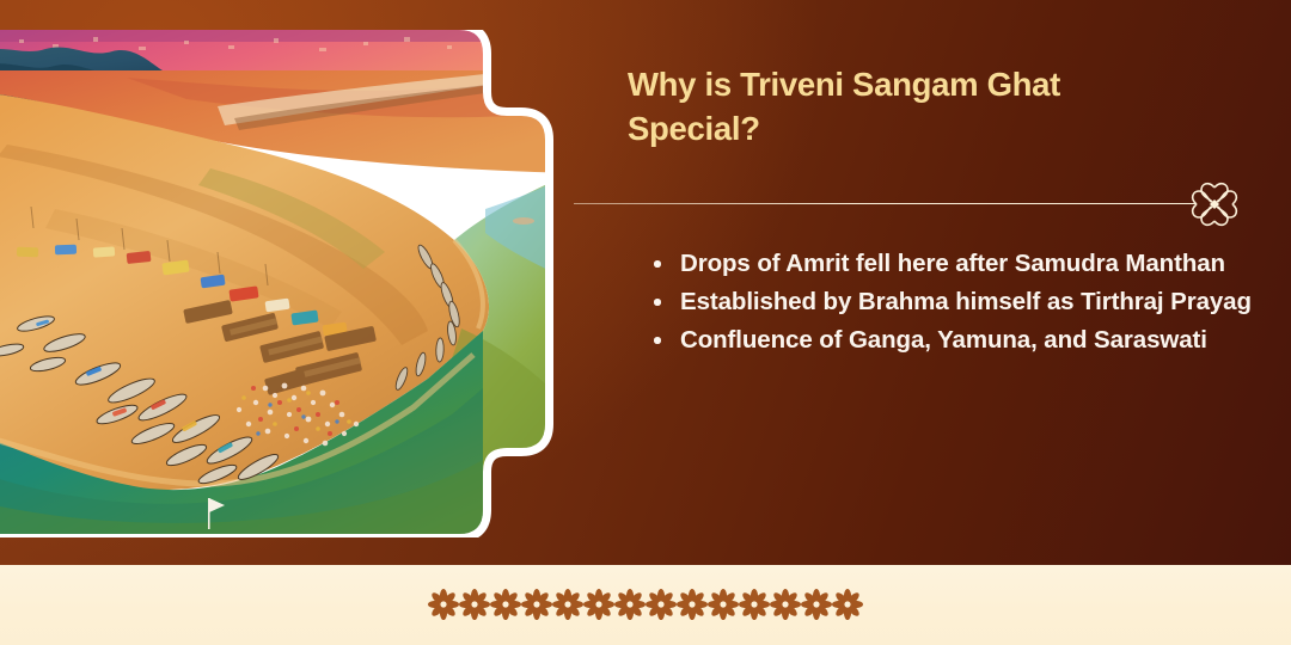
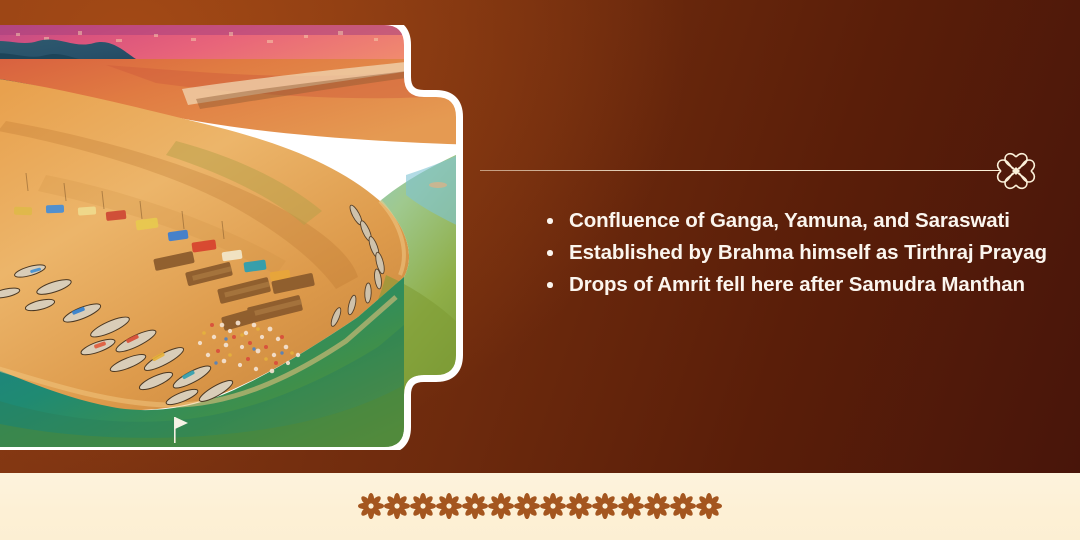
- Why is Triveni Sangam Ghat Special?
- Drops of Amrit fell here after Samudra Manthan
+ Confluence of Ganga, Yamuna, and Saraswati
  Established by Brahma himself as Tirthraj Prayag
- Confluence of Ganga, Yamuna, and Saraswati
+ Drops of Amrit fell here after Samudra Manthan
